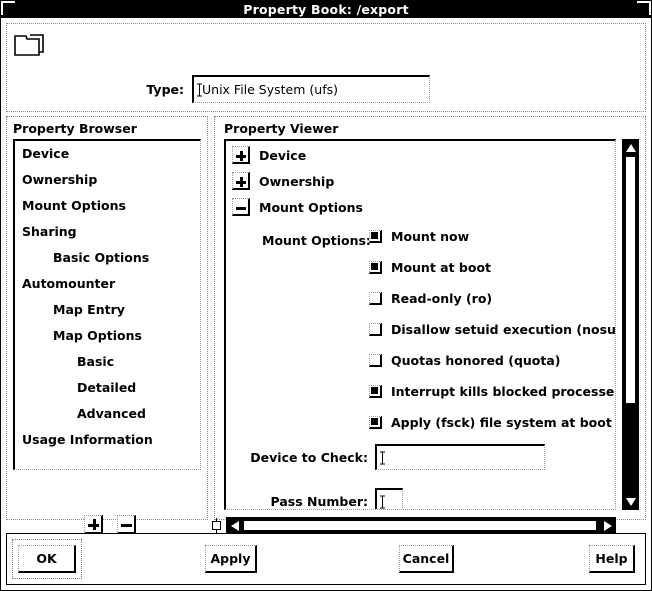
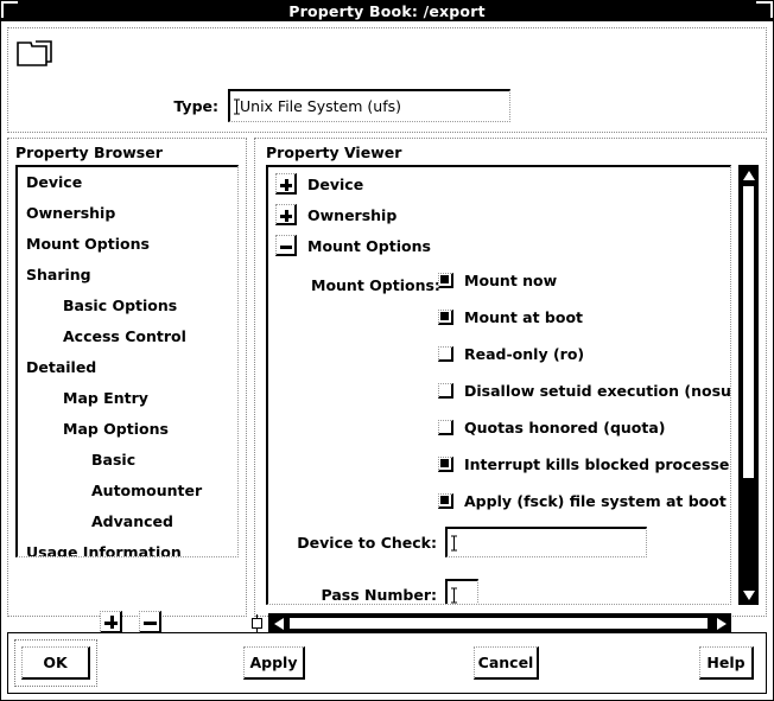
  Property Book: /export
  Type:
  Unix File System (ufs)
  Property Browser
  Device
  Ownership
  Mount Options
  Sharing
  Basic Options
+ Access Control
- Automounter
+ Detailed
  Map Entry
  Map Options
  Basic
- Detailed
+ Automounter
  Advanced
  Usage Information
  Property Viewer
  Device
  Ownership
  Mount Options
  Mount Options
  Mount now
  Mount at boot
  Read-only (ro)
  Disallow setuid execution (nosu
  Quotas honored (quota)
  Interrupt kills blocked processe
  Apply (fsck) file system at boot
  Device to Check:
  Pass Number:
  OK
  Apply
  Cancel
  Help
